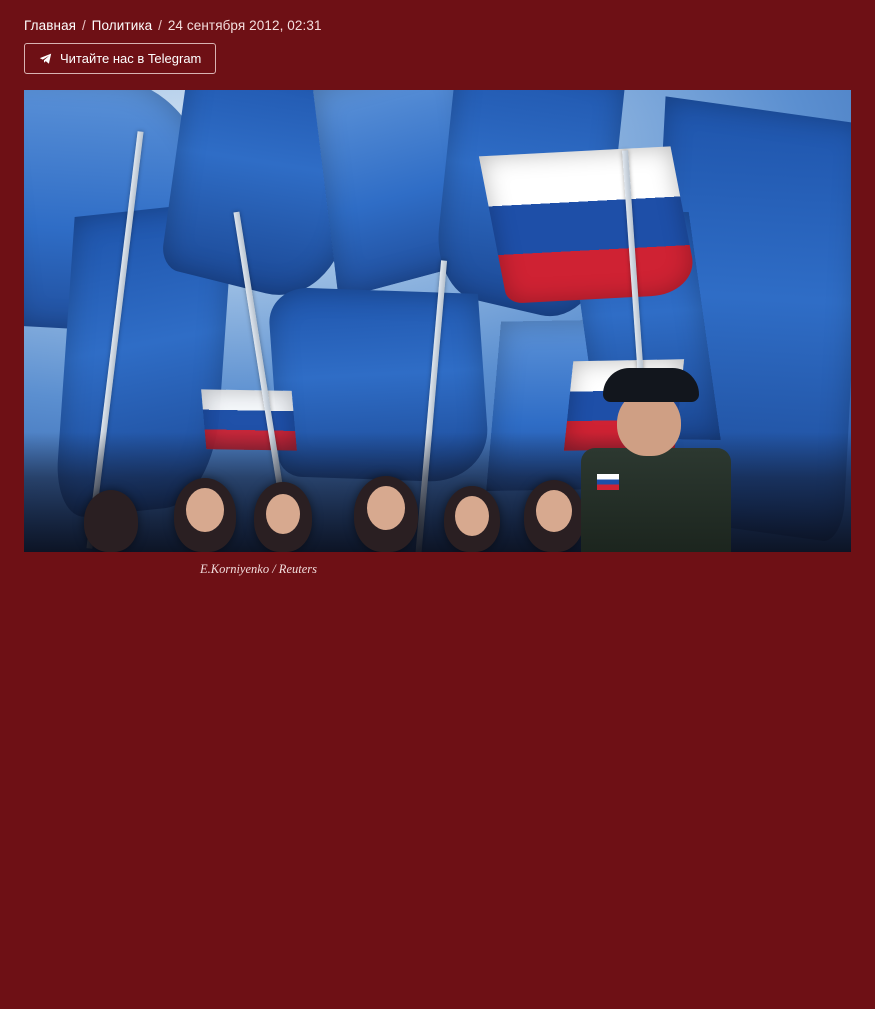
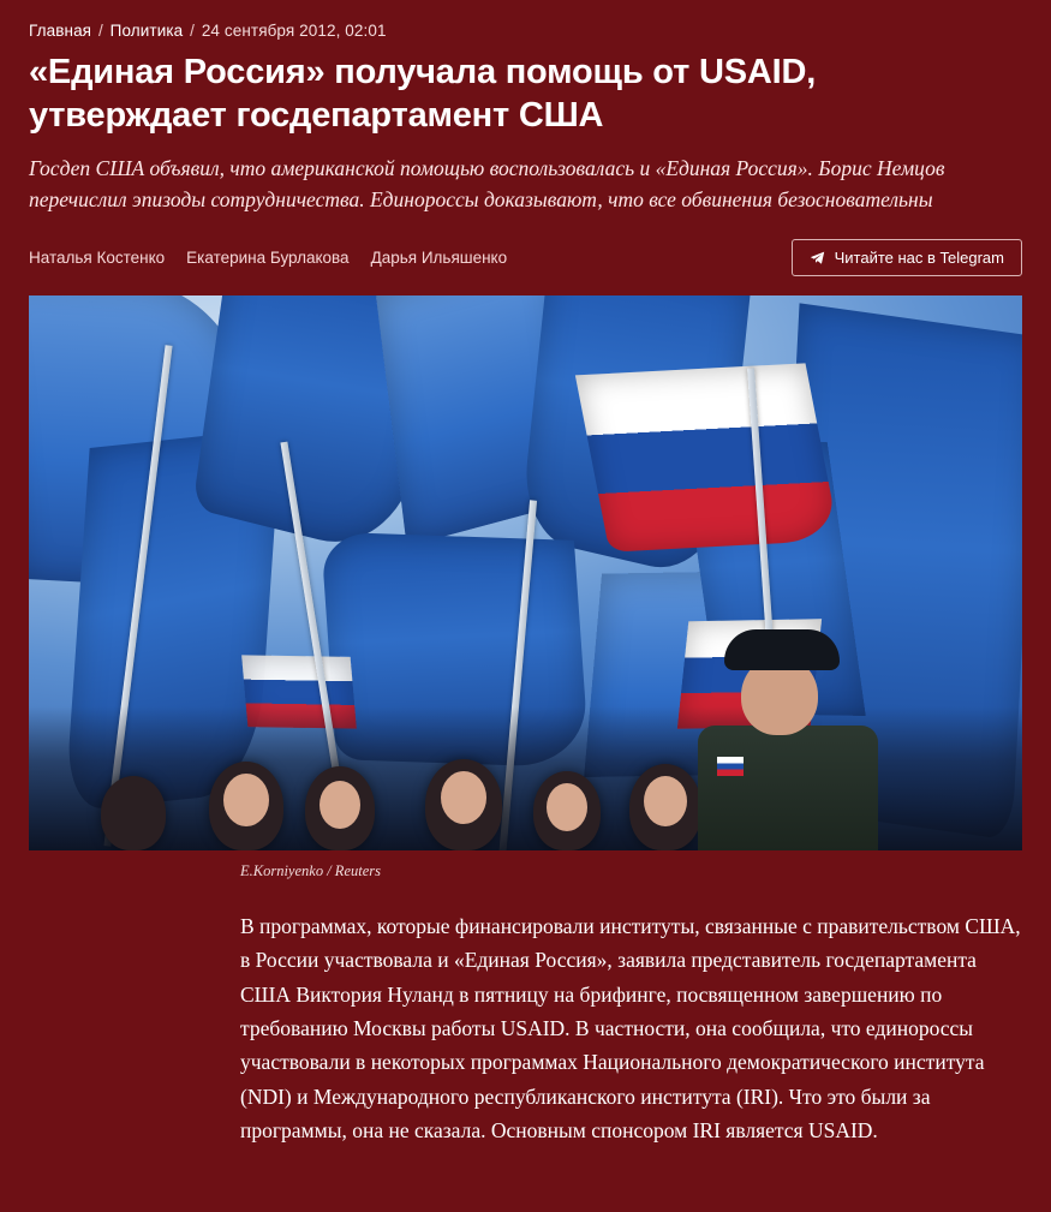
- Главная / Политика / 24 сентября 2012, 02:31
+ Главная / Политика / 24 сентября 2012, 02:01
+ «Единая Россия» получала помощь от USAID, утверждает госдепартамент США
+ Госдеп США объявил, что американской помощью воспользовалась и «Единая Россия». Борис Немцов перечислил эпизоды сотрудничества. Единороссы доказывают, что все обвинения безосновательны
+ Наталья Костенко
+ Екатерина Бурлакова
+ Дарья Ильяшенко
  Читайте нас в Telegram
  E.Korniyenko / Reuters
+ В программах, которые финансировали институты, связанные с правительством США, в России участвовала и «Единая Россия», заявила представитель госдепартамента США Виктория Нуланд в пятницу на брифинге, посвященном завершению по требованию Москвы работы USAID. В частности, она сообщила, что единороссы участвовали в некоторых программах Национального демократического института (NDI) и Международного республиканского института (IRI). Что это были за программы, она не сказала. Основным спонсором IRI является USAID.
